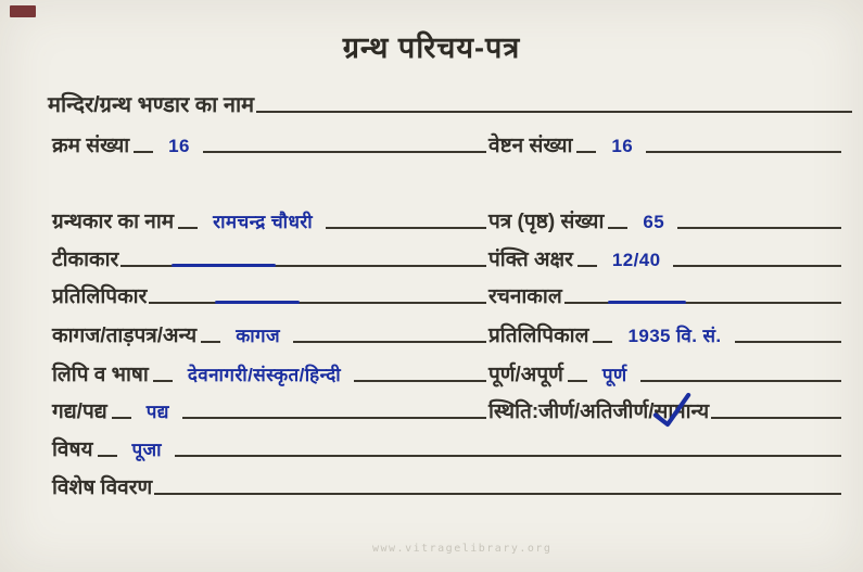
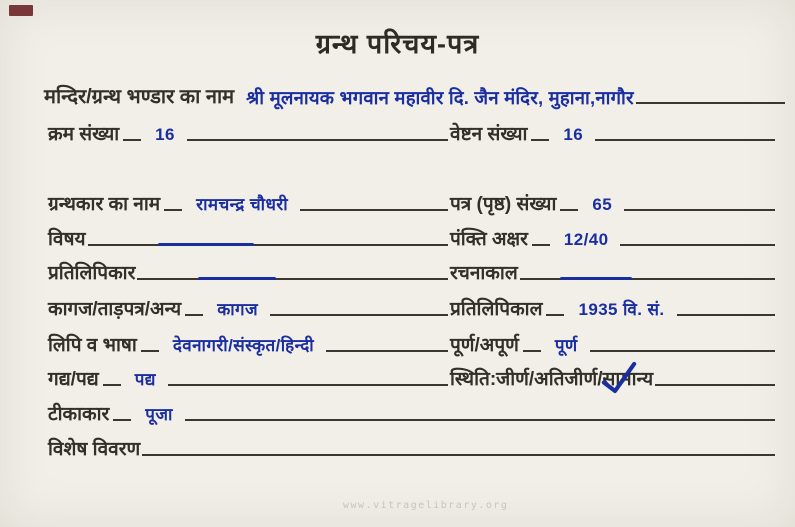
  ग्रन्थ परिचय-पत्र
  मन्दिर/ग्रन्थ भण्डार का नाम
+ श्री मूलनायक भगवान महावीर दि. जैन मंदिर, मुहाना,नागौर
  क्रम संख्या
  16
  वेष्टन संख्या
  16
  ग्रन्थकार का नाम
  रामचन्द्र चौधरी
  पत्र (पृष्ठ) संख्या
  65
- टीकाकार
+ विषय
  पंक्ति अक्षर
  12/40
  प्रतिलिपिकार
  रचनाकाल
  कागज/ताड़पत्र/अन्य
  कागज
  प्रतिलिपिकाल
  1935 वि. सं.
  लिपि व भाषा
  देवनागरी/संस्कृत/हिन्दी
  पूर्ण/अपूर्ण
  पूर्ण
  गद्य/पद्य
  पद्य
  स्थिति:जीर्ण/अतिजीर्ण/सामान्य
- विषय
+ टीकाकार
  पूजा
  विशेष विवरण
  www.vitragelibrary.org
